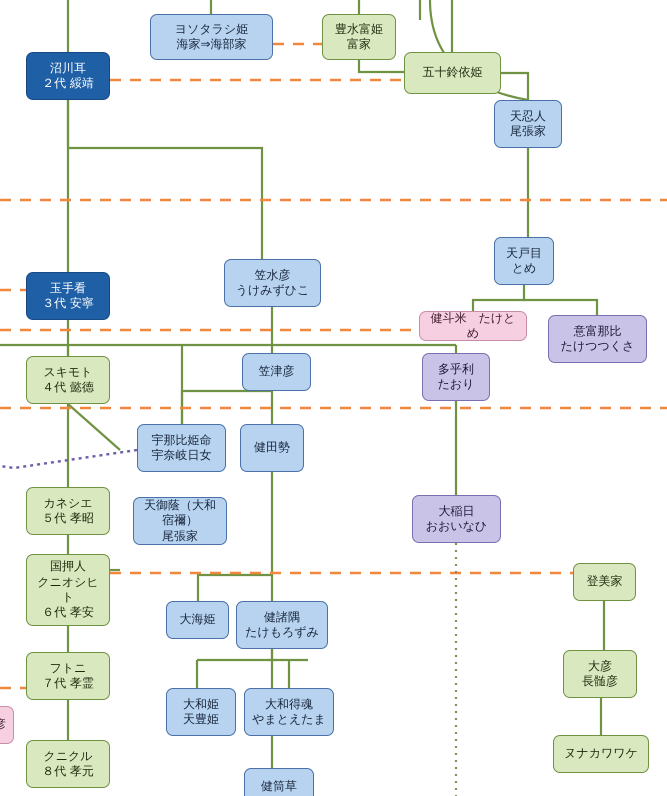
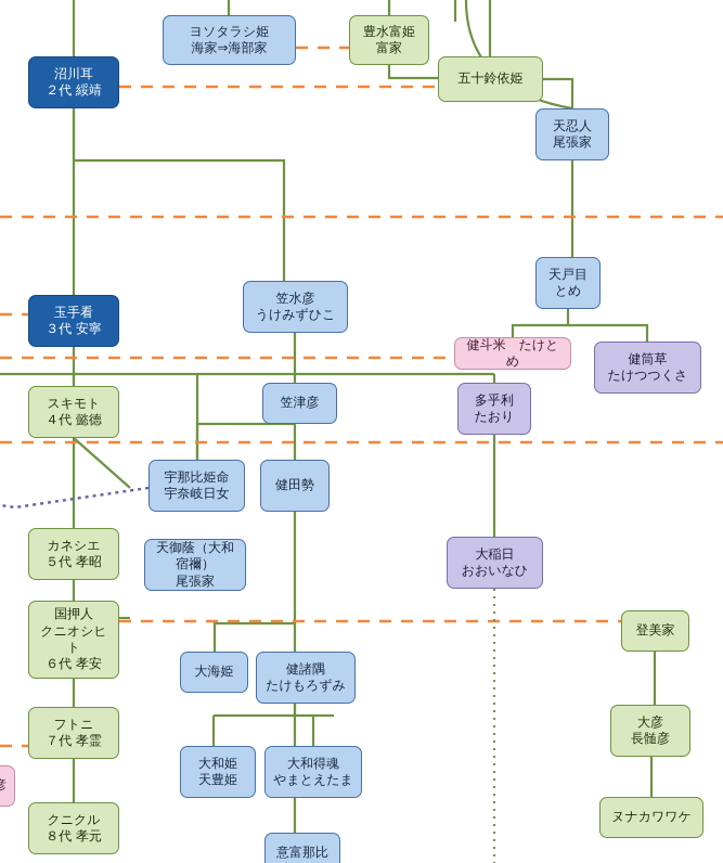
  ヨソタラシ姫
  海家⇒海部家
  豊水富姫
  富家
  五十鈴依姫
  沼川耳
  ２代 綏靖
  天忍人
  尾張家
  天戸目
  とめ
  笠水彦
  うけみずひこ
  玉手看
  ３代 安寧
  健斗米 たけとめ
- 意富那比
+ 健筒草
  たけつつくさ
  スキモト
  ４代 懿德
  笠津彦
  多乎利
  たおり
  宇那比姫命
  宇奈岐日女
  健田勢
  カネシエ
  ５代 孝昭
  天御蔭（大和宿禰）
  尾張家
  大稲日
  おおいなひ
  国押人
  クニオシヒト
  ６代 孝安
  登美家
  大海姫
  健諸隅
  たけもろずみ
  フトニ
  ７代 孝霊
  大彦
  長髄彦
  大和姫
  天豊姫
  大和得魂
  やまとえたま
  彦
  ヌナカワワケ
  クニクル
  ８代 孝元
- 健筒草
+ 意富那比
